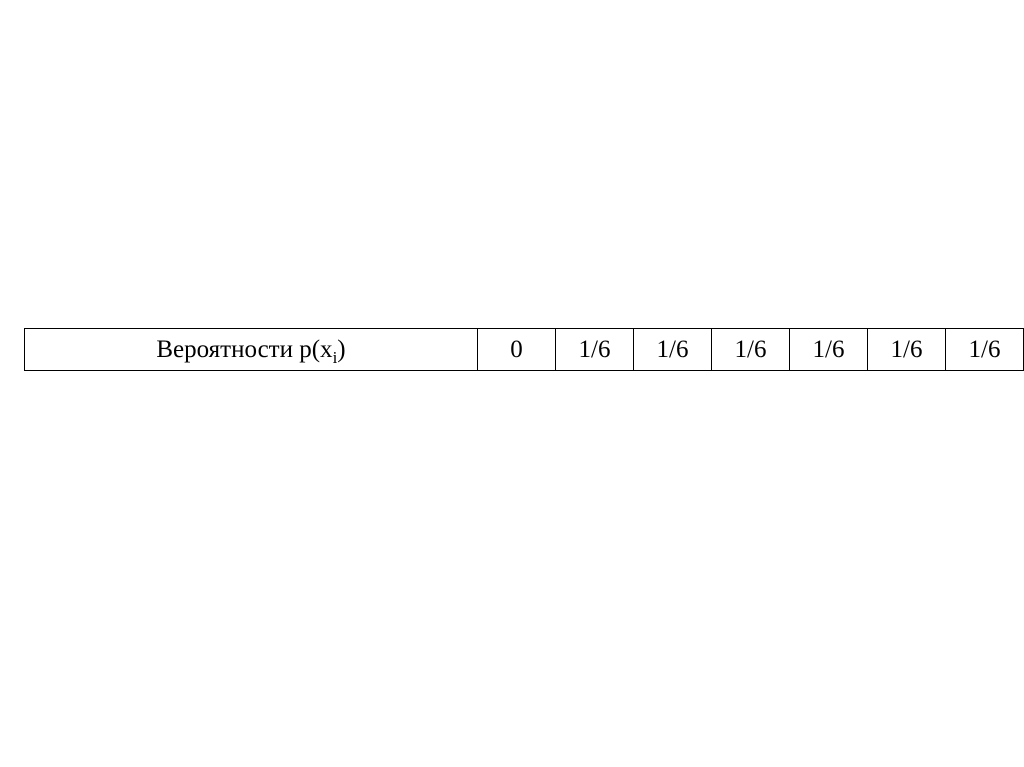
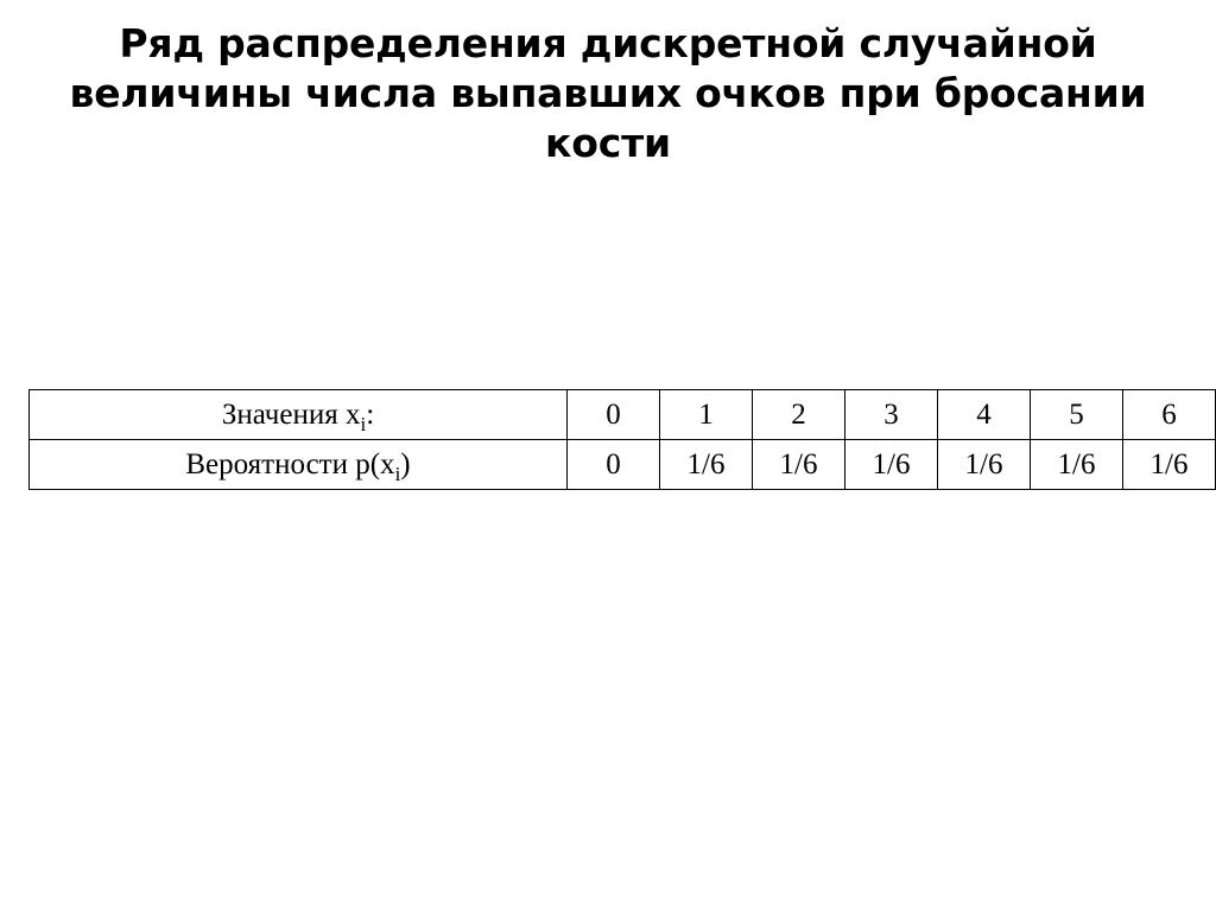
+ Ряд распределения дискретной случайной величины числа выпавших очков при бросании кости
+ Значения xi:	0	1	2	3	4	5	6
  Вероятности p(xi)	0	1/6	1/6	1/6	1/6	1/6	1/6
